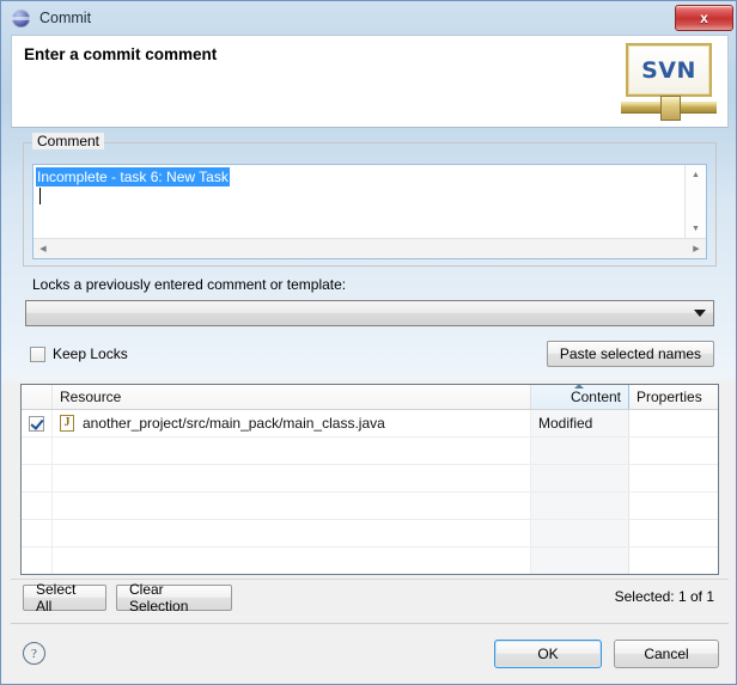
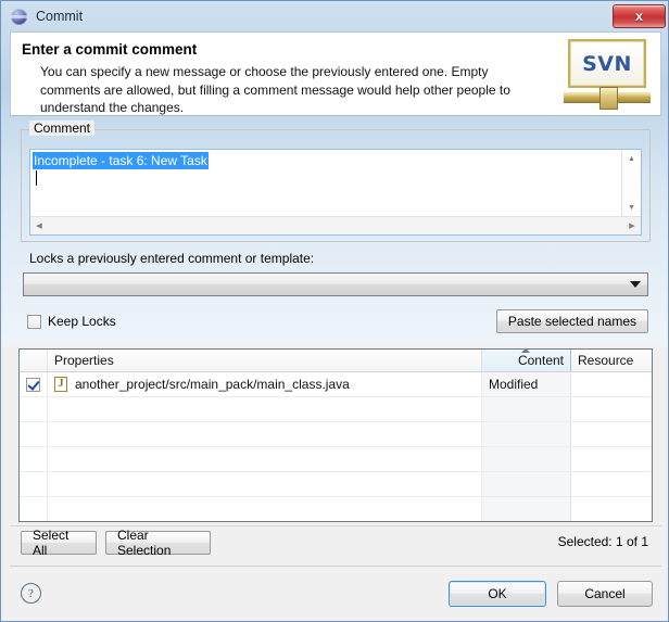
  Commit
  x
  Enter a commit comment
+ You can specify a new message or choose the previously entered one. Empty comments are allowed, but filling a comment message would help other people to understand the changes.
  SVN
  Comment
  Incomplete - task 6: New Task
  Locks a previously entered comment or template:
  Keep Locks
  Paste selected names
- Resource
+ Properties
  Content
- Properties
+ Resource
  another_project/src/main_pack/main_class.java
  Modified
  Select All
  Clear Selection
  Selected: 1 of 1
  ?
  OK
  Cancel
